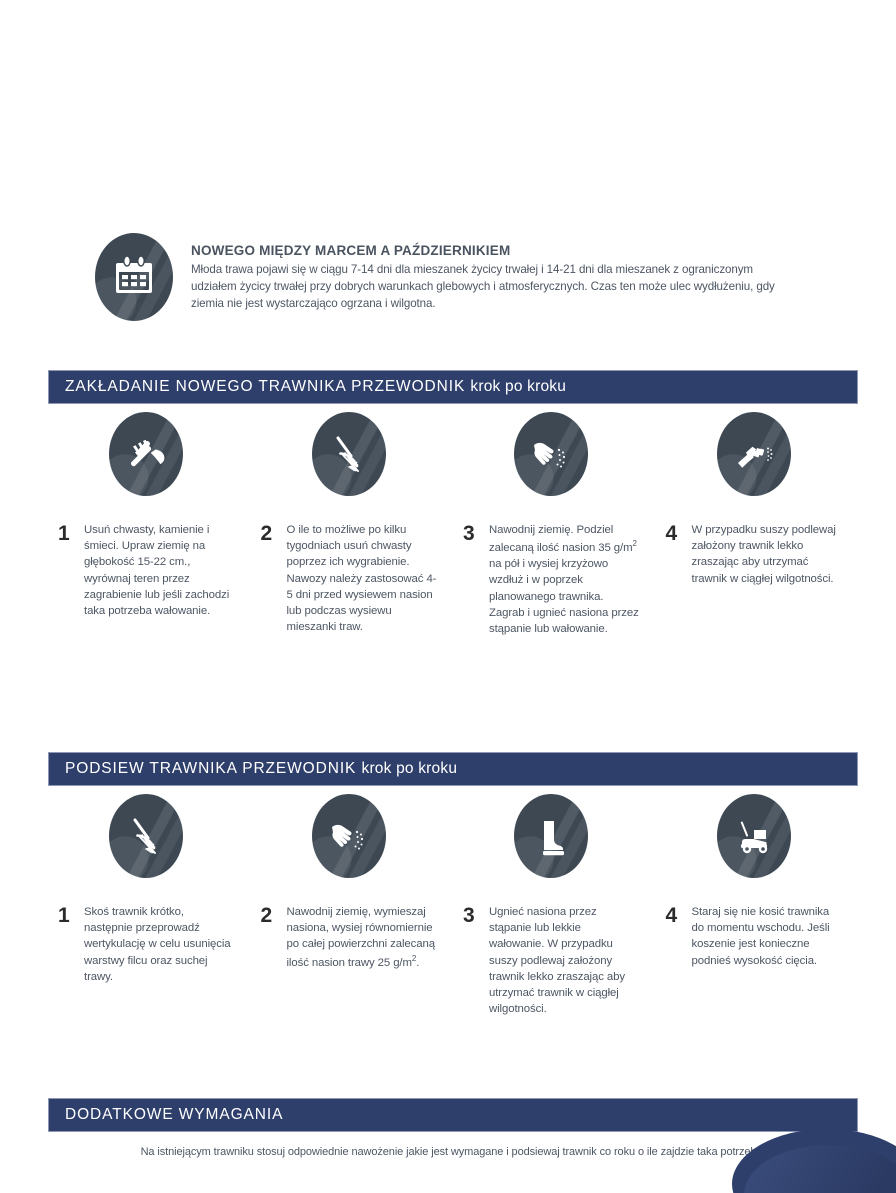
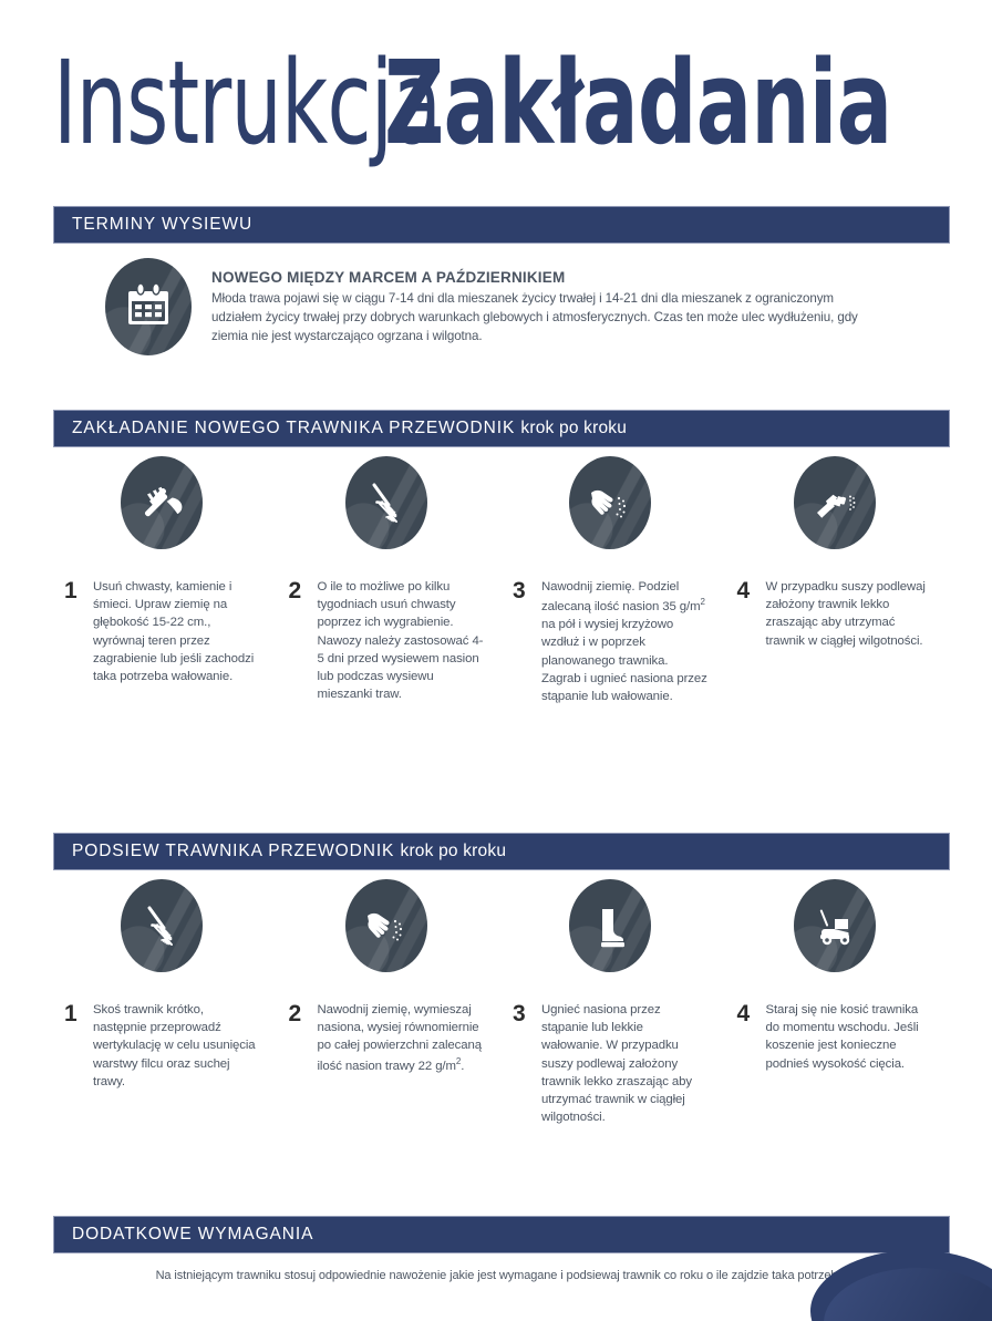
+ InstrukcjaZakładania
+ TERMINY WYSIEWU
  NOWEGO MIĘDZY MARCEM A PAŹDZIERNIKIEM
  Młoda trawa pojawi się w ciągu 7-14 dni dla mieszanek życicy trwałej i 14-21 dni dla mieszanek z ograniczonym udziałem życicy trwałej przy dobrych warunkach glebowych i atmosferycznych. Czas ten może ulec wydłużeniu, gdy ziemia nie jest wystarczająco ogrzana i wilgotna.
  ZAKŁADANIE NOWEGO TRAWNIKA PRZEWODNIK krok po kroku
  1
  Usuń chwasty, kamienie i śmieci. Upraw ziemię na głębokość 15-22 cm., wyrównaj teren przez zagrabienie lub jeśli zachodzi taka potrzeba wałowanie.
  2
  O ile to możliwe po kilku tygodniach usuń chwasty poprzez ich wygrabienie. Nawozy należy zastosować 4-5 dni przed wysiewem nasion lub podczas wysiewu mieszanki traw.
  3
  Nawodnij ziemię. Podziel zalecaną ilość nasion 35 g/m2 na pół i wysiej krzyżowo wzdłuż i w poprzek planowanego trawnika. Zagrab i ugnieć nasiona przez stąpanie lub wałowanie.
  4
  W przypadku suszy podlewaj założony trawnik lekko zraszając aby utrzymać trawnik w ciągłej wilgotności.
  PODSIEW TRAWNIKA PRZEWODNIK krok po kroku
  1
  Skoś trawnik krótko, następnie przeprowadź wertykulację w celu usunięcia warstwy filcu oraz suchej trawy.
  2
- Nawodnij ziemię, wymieszaj nasiona, wysiej równomiernie po całej powierzchni zalecaną ilość nasion trawy 25 g/m2.
+ Nawodnij ziemię, wymieszaj nasiona, wysiej równomiernie po całej powierzchni zalecaną ilość nasion trawy 22 g/m2.
  3
  Ugnieć nasiona przez stąpanie lub lekkie wałowanie. W przypadku suszy podlewaj założony trawnik lekko zraszając aby utrzymać trawnik w ciągłej wilgotności.
  4
  Staraj się nie kosić trawnika do momentu wschodu. Jeśli koszenie jest konieczne podnieś wysokość cięcia.
  DODATKOWE WYMAGANIA
  Na istniejącym trawniku stosuj odpowiednie nawożenie jakie jest wymagane i podsiewaj trawnik co roku o ile zajdzie taka potrze
